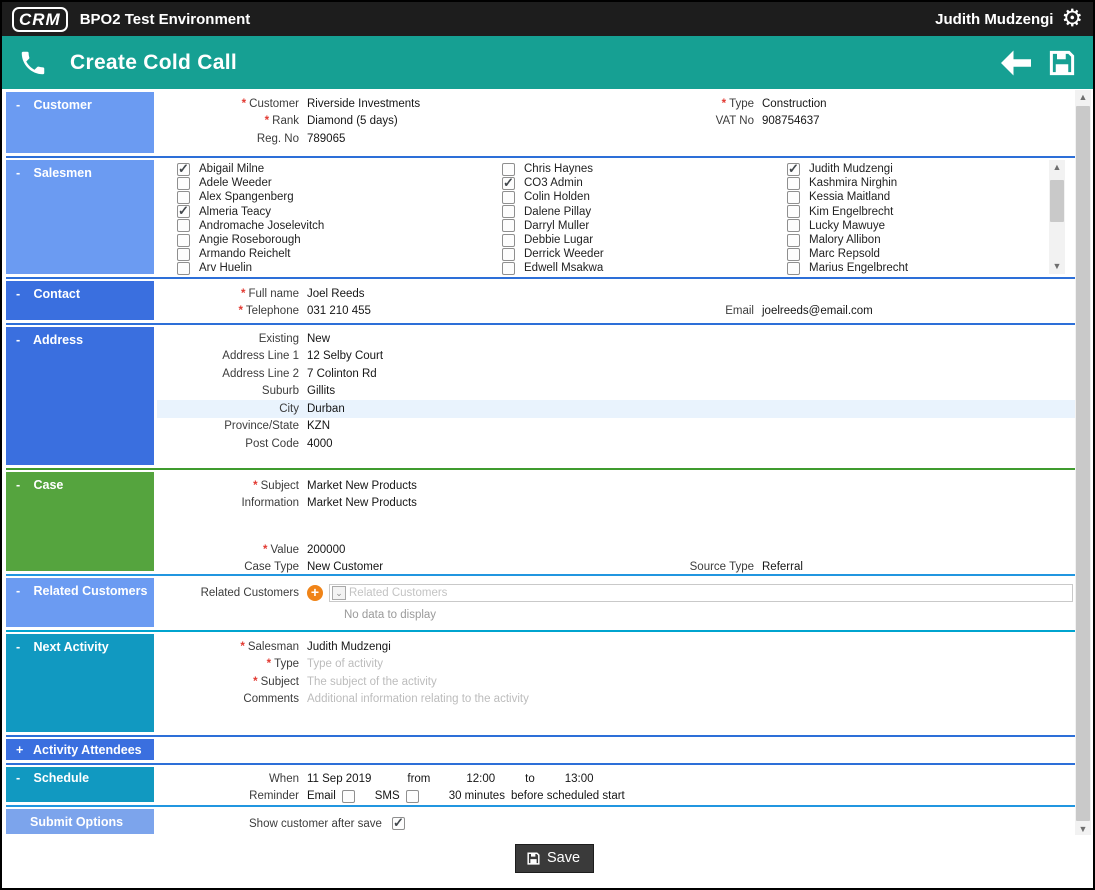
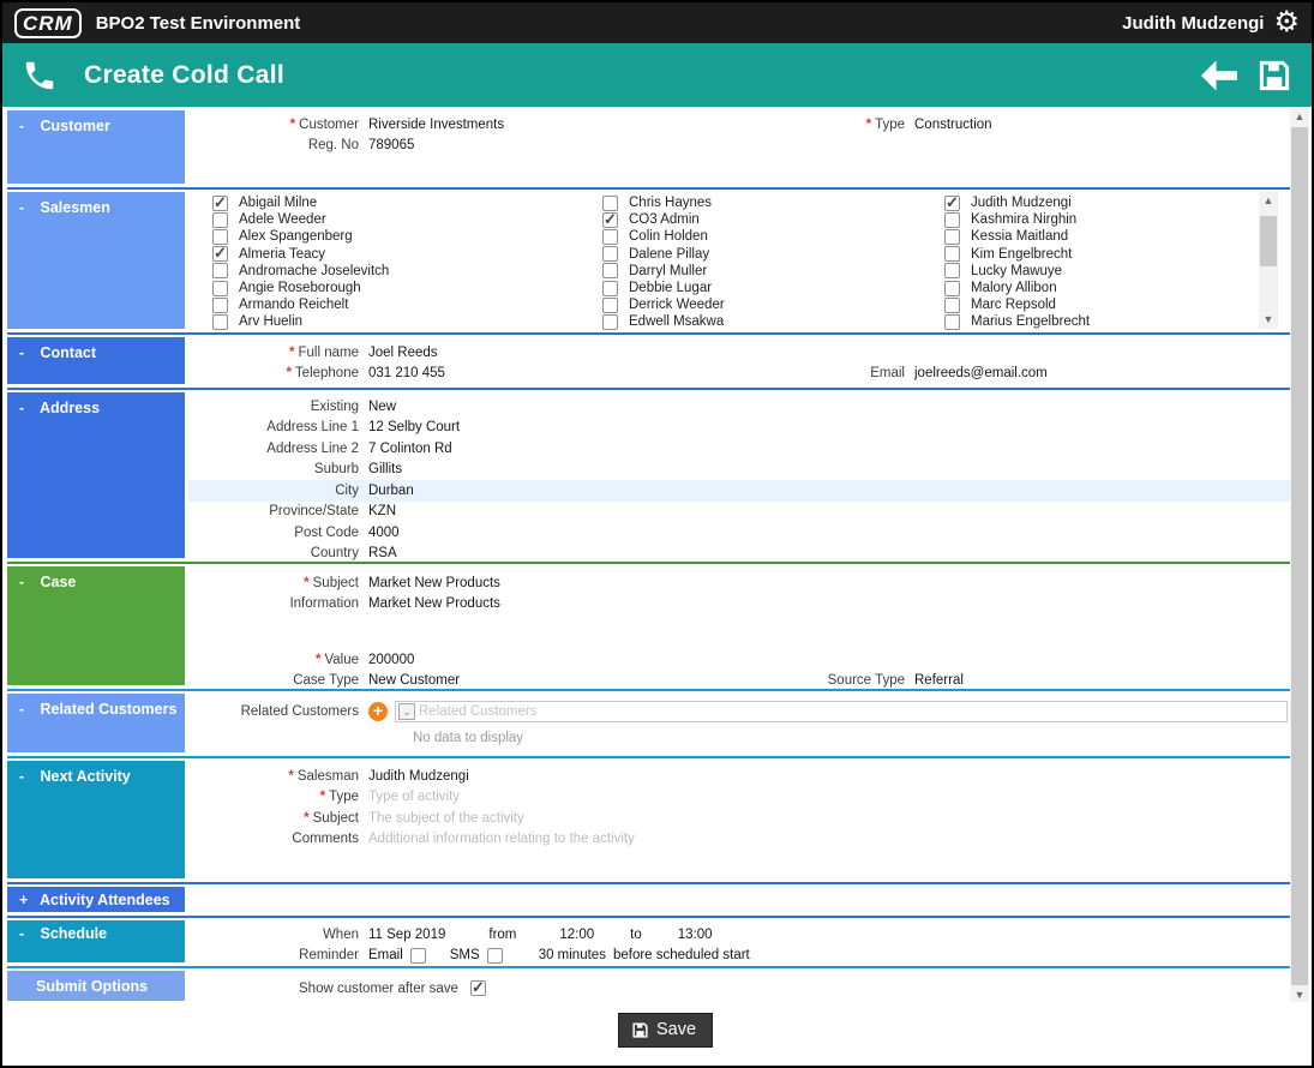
  CRM
  BPO2 Test Environment
  Judith Mudzengi
  ⚙
  Create Cold Call
  - Customer
  * Customer
  Riverside Investments
  * Type
  Construction
- * Rank
- Diamond (5 days)
- VAT No
- 908754637
  Reg. No
  789065
  - Salesmen
  Abigail Milne
  Adele Weeder
  Alex Spangenberg
  Almeria Teacy
  Andromache Joselevitch
  Angie Roseborough
  Armando Reichelt
  Arv Huelin
  Chris Haynes
  CO3 Admin
  Colin Holden
  Dalene Pillay
  Darryl Muller
  Debbie Lugar
  Derrick Weeder
  Edwell Msakwa
  Judith Mudzengi
  Kashmira Nirghin
  Kessia Maitland
  Kim Engelbrecht
  Lucky Mawuye
  Malory Allibon
  Marc Repsold
  Marius Engelbrecht
  ▲
  ▼
  - Contact
  * Full name
  Joel Reeds
  * Telephone
  031 210 455
  Email
  joelreeds@email.com
  - Address
  Existing
  New
  Address Line 1
  12 Selby Court
  Address Line 2
  7 Colinton Rd
  Suburb
  Gillits
  City
  Durban
  Province/State
  KZN
  Post Code
  4000
+ Country
+ RSA
  - Case
  * Subject
  Market New Products
  Information
  Market New Products
  * Value
  200000
  Case Type
  New Customer
  Source Type
  Referral
  - Related Customers
  Related Customers
  +
  ⌄
  Related Customers
  No data to display
  - Next Activity
  * Salesman
  Judith Mudzengi
  * Type
  Type of activity
  * Subject
  The subject of the activity
  Comments
  Additional information relating to the activity
  + Activity Attendees
  - Schedule
  When
  11 Sep 2019
  from
  12:00
  to
  13:00
  Reminder
  Email
  SMS
  30 minutes
  before scheduled start
  Submit Options
  Show customer after save
  ▲
  ▼
  Save
